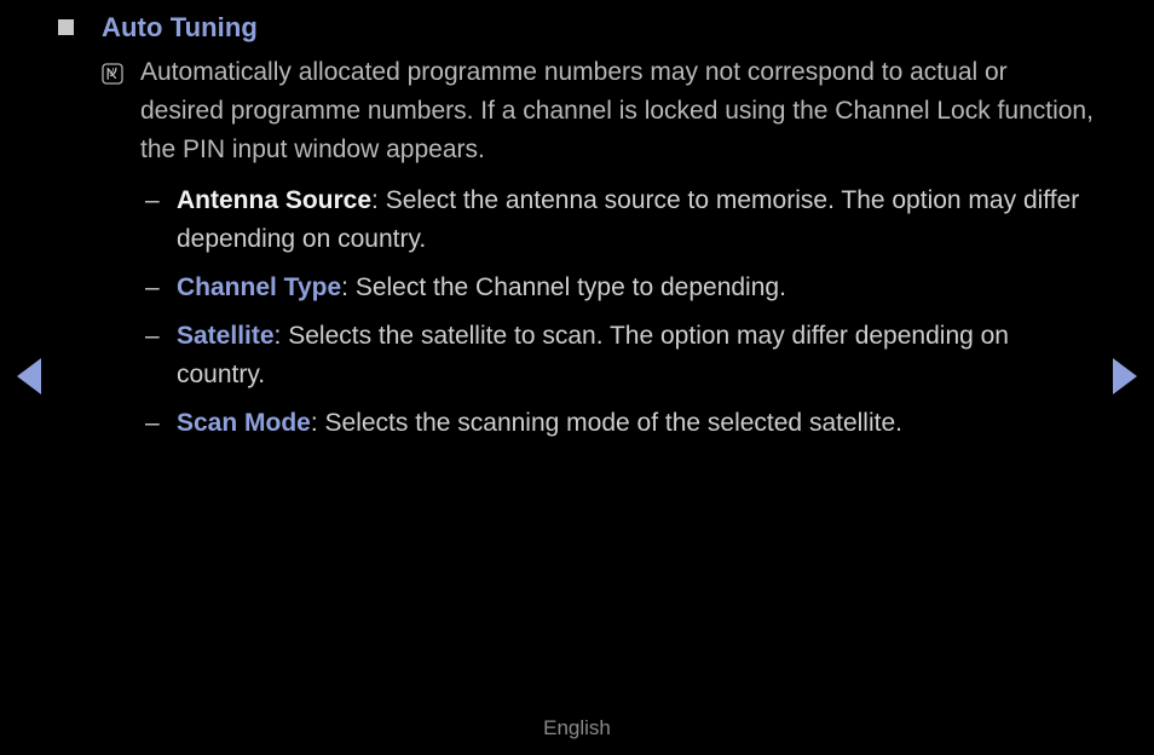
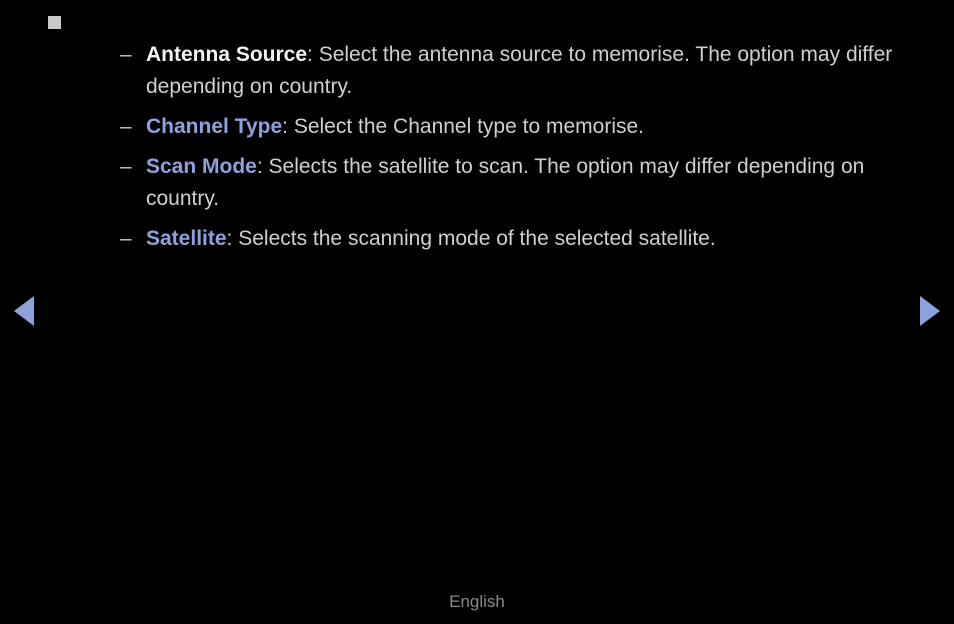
- Auto Tuning
- Automatically allocated programme numbers may not correspond to actual or desired programme numbers. If a channel is locked using the Channel Lock function, the PIN input window appears.
  –
  Antenna Source: Select the antenna source to memorise. The option may differ depending on country.
  –
- Channel Type: Select the Channel type to depending.
+ Channel Type: Select the Channel type to memorise.
  –
- Satellite: Selects the satellite to scan. The option may differ depending on country.
+ Scan Mode: Selects the satellite to scan. The option may differ depending on country.
  –
- Scan Mode: Selects the scanning mode of the selected satellite.
+ Satellite: Selects the scanning mode of the selected satellite.
  English
